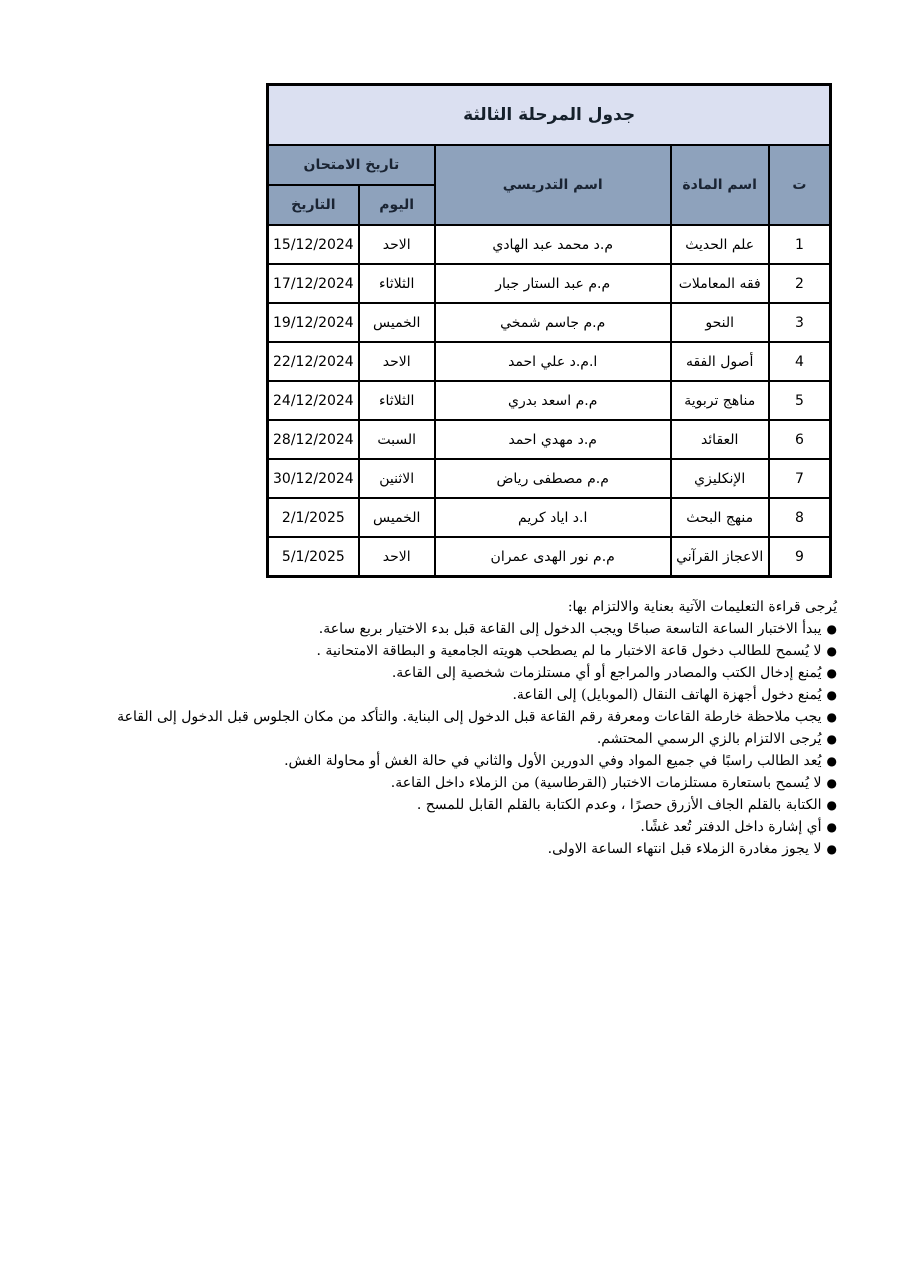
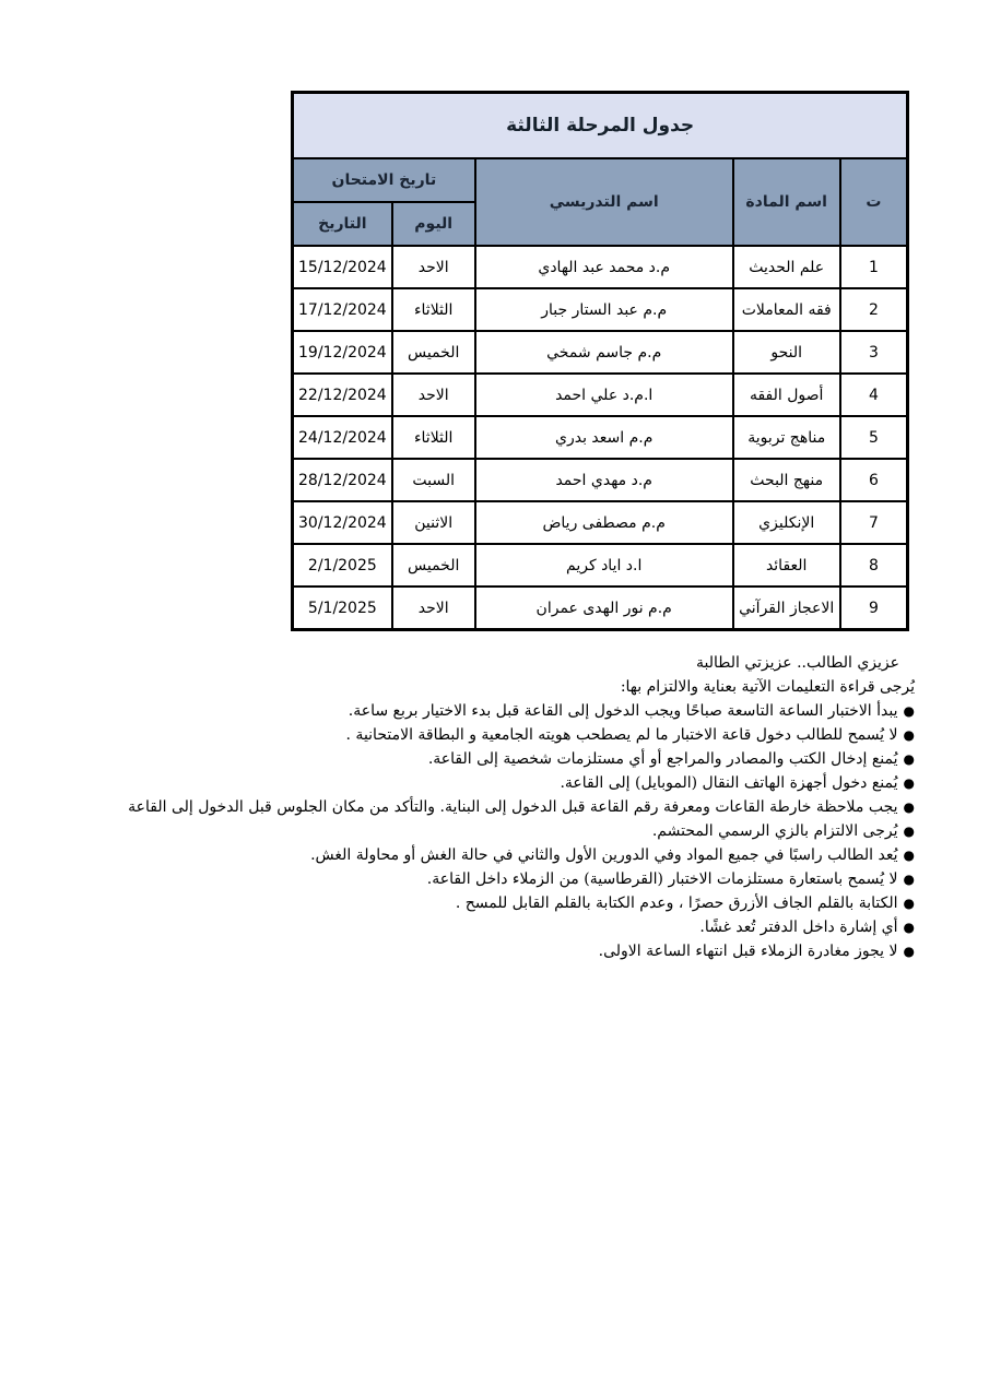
  جدول المرحلة الثالثة
  ت	اسم المادة	اسم التدريسي	تاريخ الامتحان
  اليوم	التاريخ
  1	علم الحديث	م.د محمد عبد الهادي	الاحد	15/12/2024
  2	فقه المعاملات	م.م عبد الستار جبار	الثلاثاء	17/12/2024
  3	النحو	م.م جاسم شمخي	الخميس	19/12/2024
  4	أصول الفقه	ا.م.د علي احمد	الاحد	22/12/2024
  5	مناهج تربوية	م.م اسعد بدري	الثلاثاء	24/12/2024
- 6	العقائد	م.د مهدي احمد	السبت	28/12/2024
+ 6	منهج البحث	م.د مهدي احمد	السبت	28/12/2024
  7	الإنكليزي	م.م مصطفى رياض	الاثنين	30/12/2024
- 8	منهج البحث	ا.د اياد كريم	الخميس	2/1/2025
+ 8	العقائد	ا.د اياد كريم	الخميس	2/1/2025
  9	الاعجاز القرآني	م.م نور الهدى عمران	الاحد	5/1/2025
+ عزيزي الطالب.. عزيزتي الطالبة
  يُرجى قراءة التعليمات الآتية بعناية والالتزام بها:
  ●
  يبدأ الاختبار الساعة التاسعة صباحًا ويجب الدخول إلى القاعة قبل بدء الاختيار بربع ساعة.
  ●
  لا يُسمح للطالب دخول قاعة الاختبار ما لم يصطحب هويته الجامعية و البطاقة الامتحانية .
  ●
  يُمنع إدخال الكتب والمصادر والمراجع أو أي مستلزمات شخصية إلى القاعة.
  ●
  يُمنع دخول أجهزة الهاتف النقال (الموبايل) إلى القاعة.
  ●
  يجب ملاحظة خارطة القاعات ومعرفة رقم القاعة قبل الدخول إلى البناية. والتأكد من مكان الجلوس قبل الدخول إلى القاعة
  ●
  يُرجى الالتزام بالزي الرسمي المحتشم.
  ●
  يُعد الطالب راسبًا في جميع المواد وفي الدورين الأول والثاني في حالة الغش أو محاولة الغش.
  ●
  لا يُسمح باستعارة مستلزمات الاختبار (القرطاسية) من الزملاء داخل القاعة.
  ●
  الكتابة بالقلم الجاف الأزرق حصرًا ، وعدم الكتابة بالقلم القابل للمسح .
  ●
  أي إشارة داخل الدفتر تُعد غشًا.
  ●
  لا يجوز مغادرة الزملاء قبل انتهاء الساعة الاولى.
